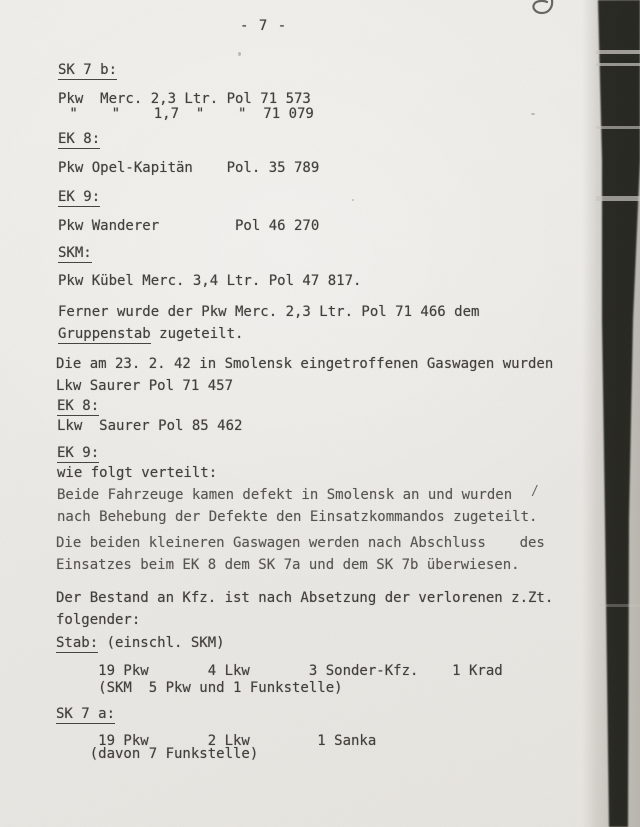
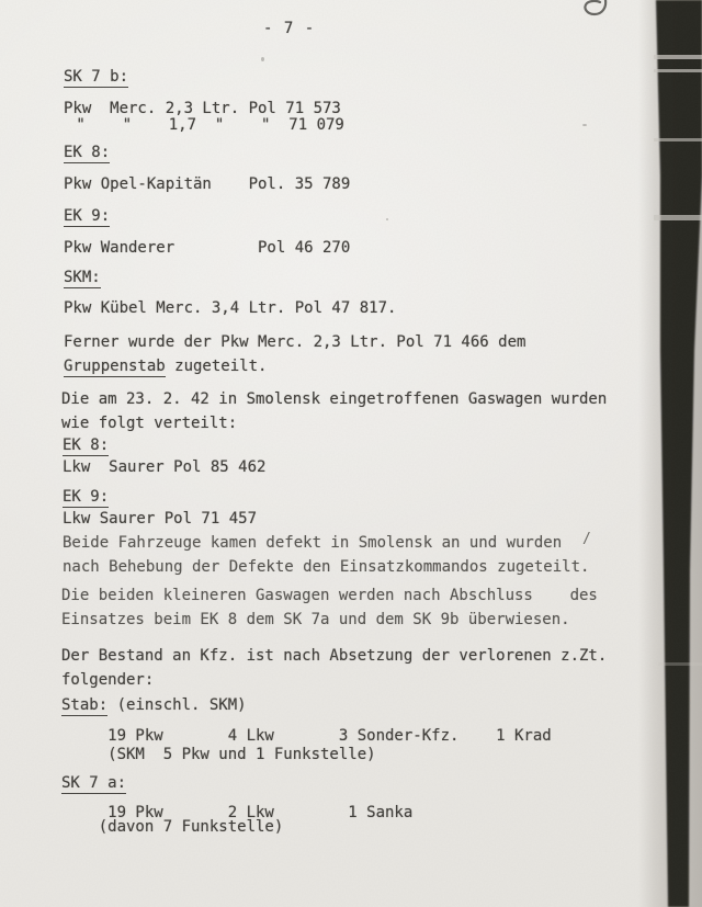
  - 7 -
  SK 7 b:
  Pkw Merc. 2,3 Ltr. Pol 71 573
  " " 1,7 " " 71 079
  EK 8:
  Pkw Opel-Kapitän Pol. 35 789
  EK 9:
  Pkw Wanderer Pol 46 270
  SKM:
  Pkw Kübel Merc. 3,4 Ltr. Pol 47 817.
  Ferner wurde der Pkw Merc. 2,3 Ltr. Pol 71 466 dem
  Gruppenstab zugeteilt.
  Die am 23. 2. 42 in Smolensk eingetroffenen Gaswagen wurden
- Lkw Saurer Pol 71 457
+ wie folgt verteilt:
  EK 8:
  Lkw Saurer Pol 85 462
  EK 9:
- wie folgt verteilt:
+ Lkw Saurer Pol 71 457
  Beide Fahrzeuge kamen defekt in Smolensk an und wurden
  nach Behebung der Defekte den Einsatzkommandos zugeteilt.
  Die beiden kleineren Gaswagen werden nach Abschluss des
- Einsatzes beim EK 8 dem SK 7a und dem SK 7b überwiesen.
+ Einsatzes beim EK 8 dem SK 7a und dem SK 9b überwiesen.
  Der Bestand an Kfz. ist nach Absetzung der verlorenen z.Zt.
  folgender:
  Stab: (einschl. SKM)
  19 Pkw 4 Lkw 3 Sonder-Kfz. 1 Krad
  (SKM 5 Pkw und 1 Funkstelle)
  SK 7 a:
  19 Pkw 2 Lkw 1 Sanka
  (davon 7 Funkstelle)
  /
